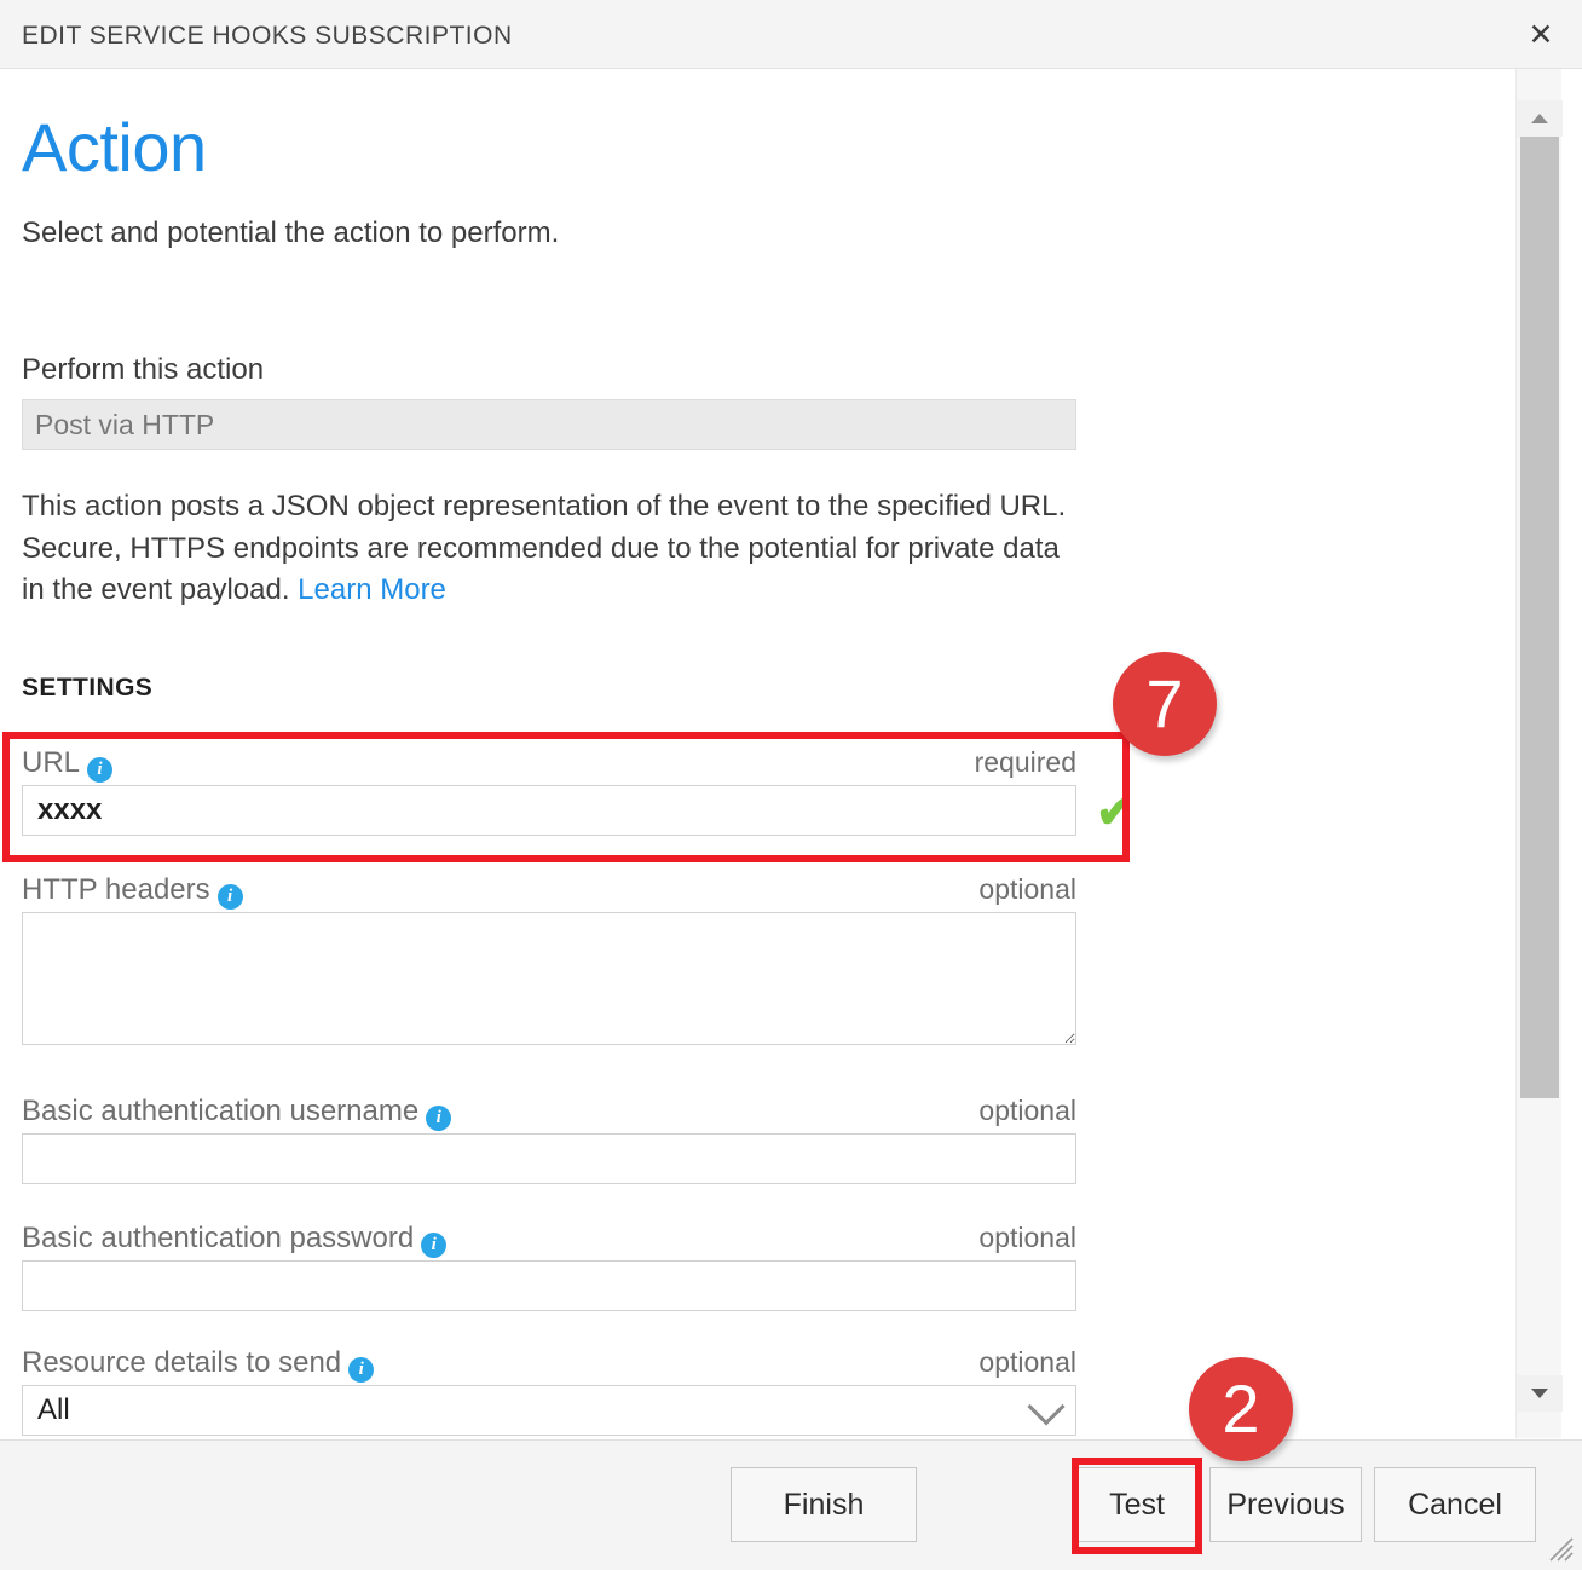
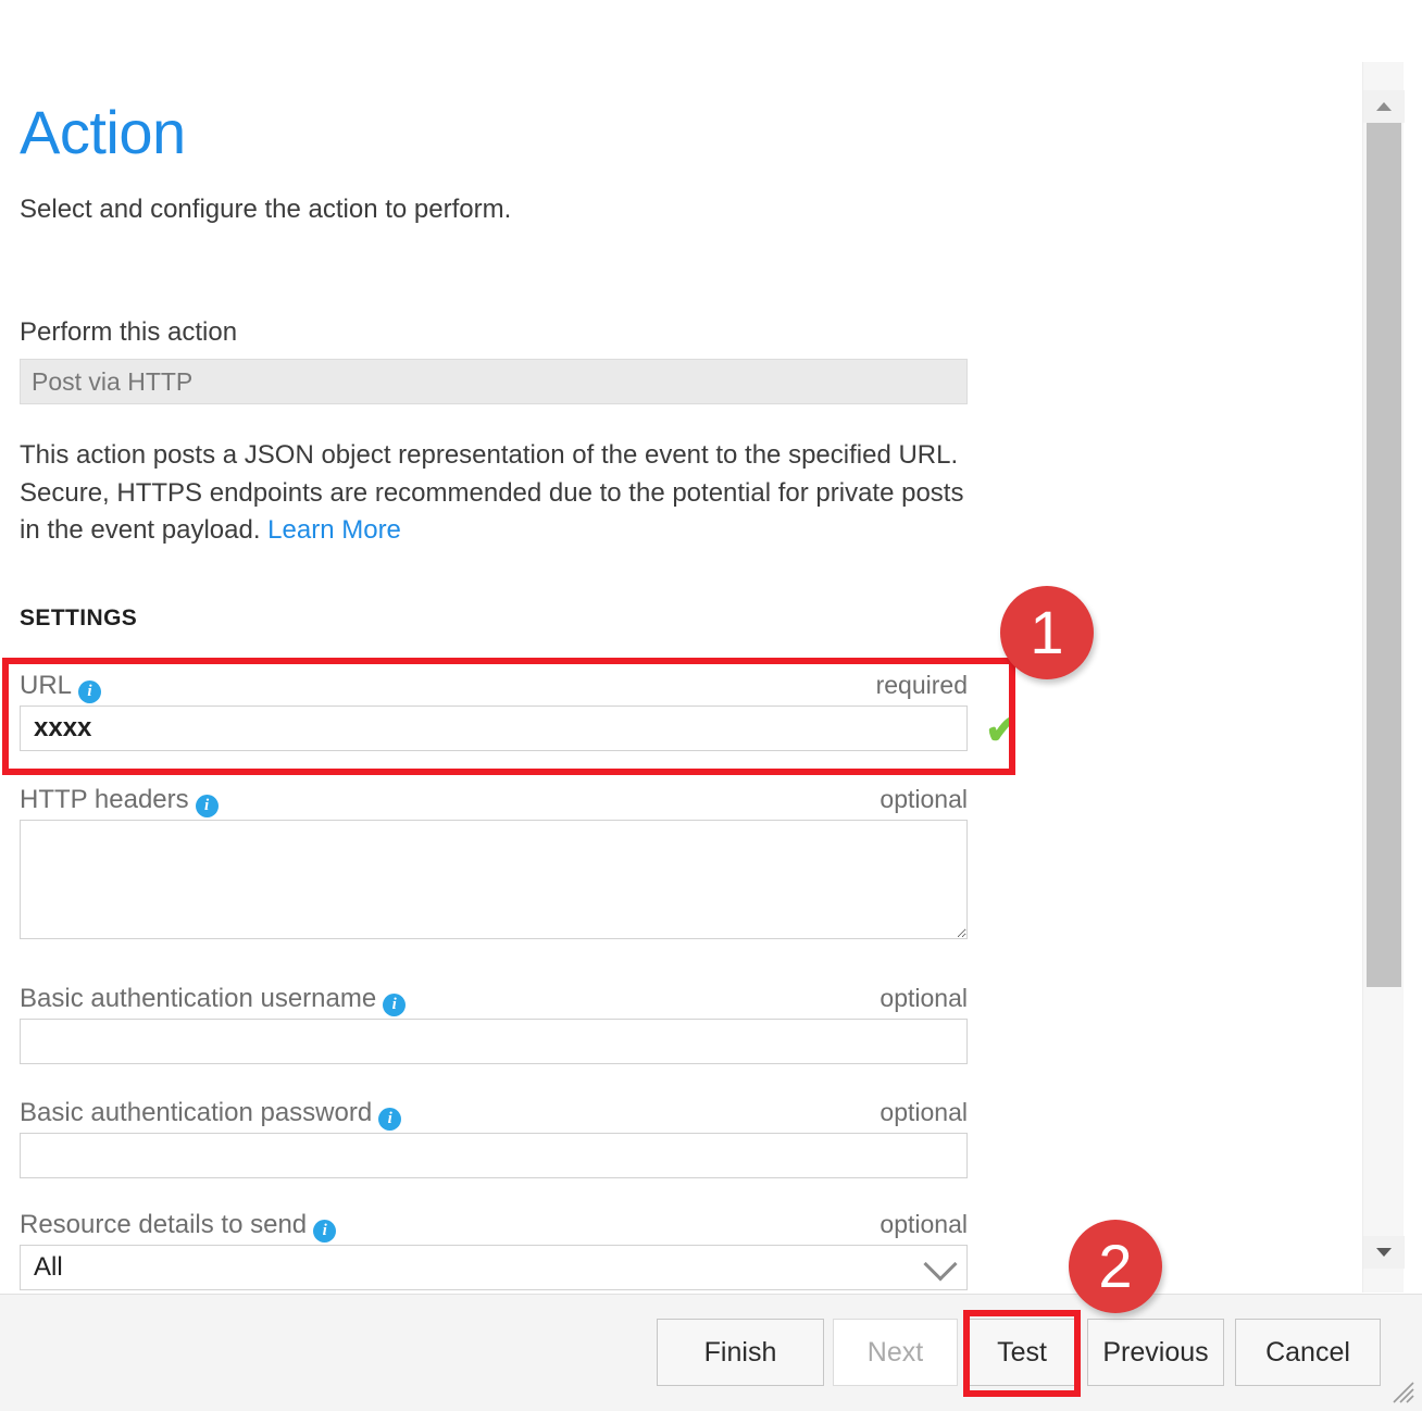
- EDIT SERVICE HOOKS SUBSCRIPTION
- ✕
  Action
- Select and potential the action to perform.
+ Select and configure the action to perform.
  Perform this action
  Post via HTTP
- This action posts a JSON object representation of the event to the specified URL. Secure, HTTPS endpoints are recommended due to the potential for private data in the event payload. Learn More
+ This action posts a JSON object representation of the event to the specified URL. Secure, HTTPS endpoints are recommended due to the potential for private posts in the event payload. Learn More
  SETTINGS
  URL i
  required
  xxxx
  ✔
  HTTP headers i
  optional
  Basic authentication username i
  optional
  Basic authentication password i
  optional
  Resource details to send i
  optional
  All
  Finish
+ Next
  Test
  Previous
  Cancel
- 7
+ 1
  2
